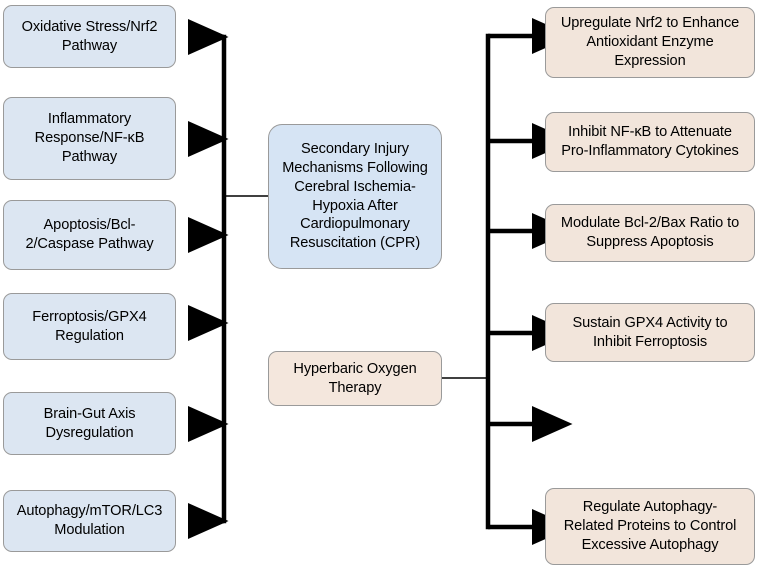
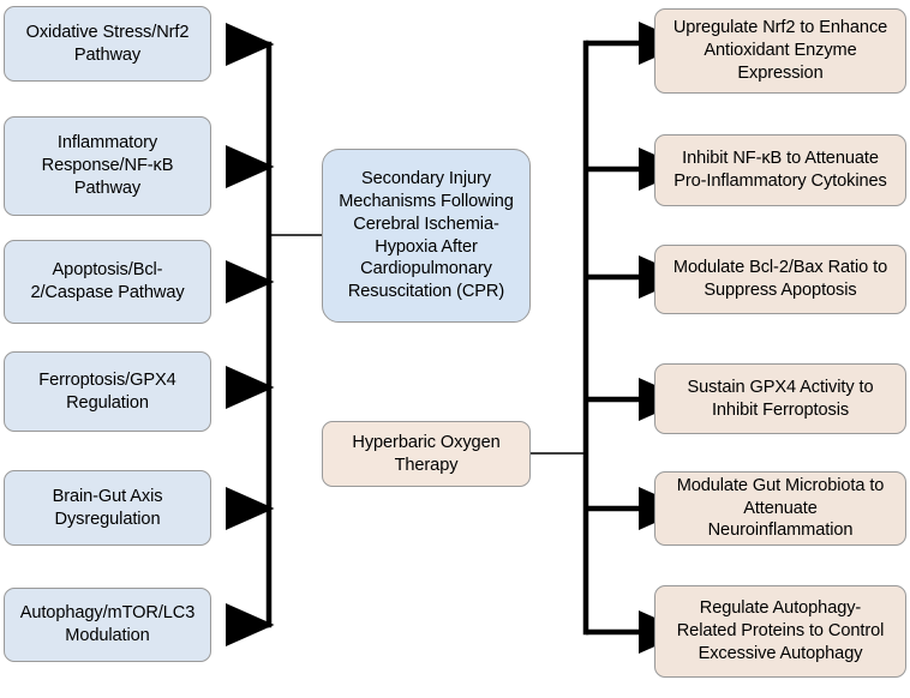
  Oxidative Stress/Nrf2
  Pathway
  Inflammatory
  Response/NF-κB
  Pathway
  Apoptosis/Bcl-
  2/Caspase Pathway
  Ferroptosis/GPX4
  Regulation
  Brain-Gut Axis
  Dysregulation
  Autophagy/mTOR/LC3
  Modulation
  Secondary Injury
  Mechanisms Following
  Cerebral Ischemia-
  Hypoxia After
  Cardiopulmonary
  Resuscitation (CPR)
  Hyperbaric Oxygen
  Therapy
  Upregulate Nrf2 to Enhance
  Antioxidant Enzyme
  Expression
  Inhibit NF-κB to Attenuate
  Pro-Inflammatory Cytokines
  Modulate Bcl-2/Bax Ratio to
  Suppress Apoptosis
  Sustain GPX4 Activity to
  Inhibit Ferroptosis
+ Modulate Gut Microbiota to
+ Attenuate
+ Neuroinflammation
  Regulate Autophagy-
  Related Proteins to Control
  Excessive Autophagy
